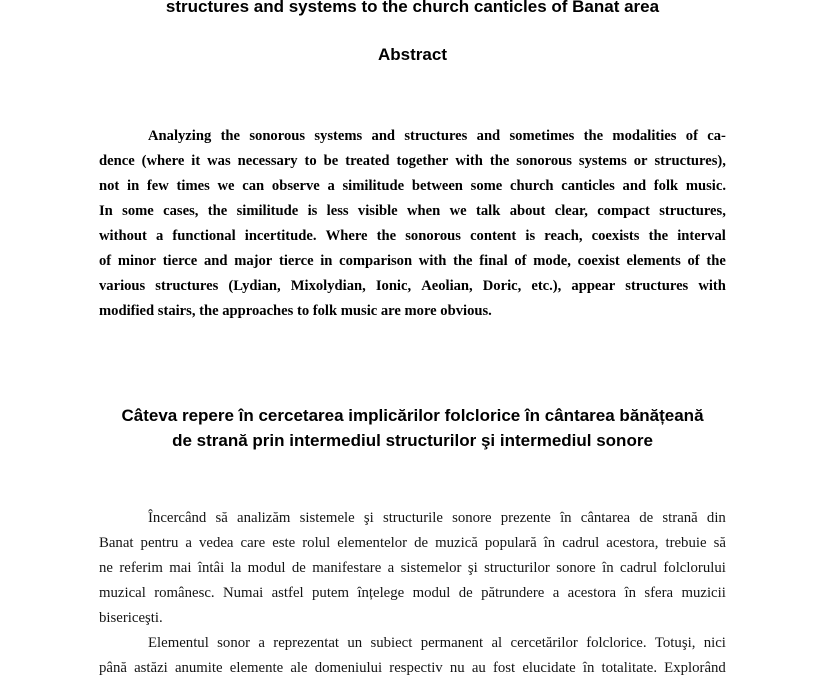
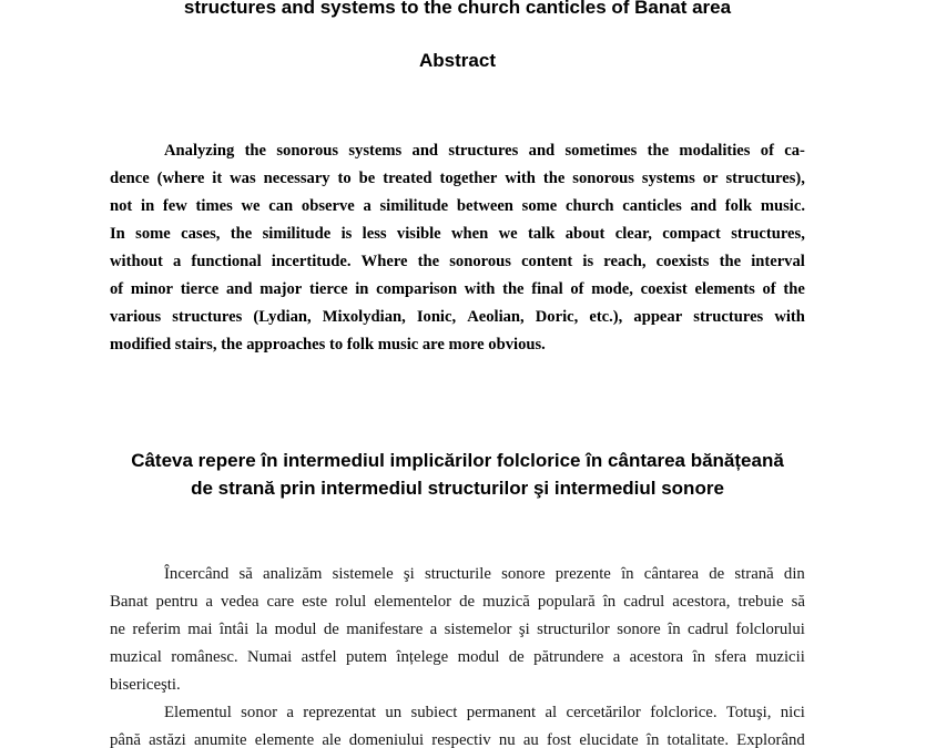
  structures and systems to the church canticles of Banat area
  Abstract
  Analyzing
  the
  sonorous
  systems
  and
  structures
  and
  sometimes
  the
  modalities
  of
  ca-
  dence
  (where
  it
  was
  necessary
  to
  be
  treated
  together
  with
  the
  sonorous
  systems
  or
  structures),
  not
  in
  few
  times
  we
  can
  observe
  a
  similitude
  between
  some
  church
  canticles
  and
  folk
  music.
  In
  some
  cases,
  the
  similitude
  is
  less
  visible
  when
  we
  talk
  about
  clear,
  compact
  structures,
  without
  a
  functional
  incertitude.
  Where
  the
  sonorous
  content
  is
  reach,
  coexists
  the
  interval
  of
  minor
  tierce
  and
  major
  tierce
  in
  comparison
  with
  the
  final
  of
  mode,
  coexist
  elements
  of
  the
  various
  structures
  (Lydian,
  Mixolydian,
  Ionic,
  Aeolian,
  Doric,
  etc.),
  appear
  structures
  with
  modified stairs, the approaches to folk music are more obvious.
- Câteva repere în cercetarea implicărilor folclorice în cântarea bănățeană
+ Câteva repere în intermediul implicărilor folclorice în cântarea bănățeană
  de strană prin intermediul structurilor şi intermediul sonore
  Încercând
  să
  analizăm
  sistemele
  şi
  structurile
  sonore
  prezente
  în
  cântarea
  de
  strană
  din
  Banat
  pentru
  a
  vedea
  care
  este
  rolul
  elementelor
  de
  muzică
  populară
  în
  cadrul
  acestora,
  trebuie
  să
  ne
  referim
  mai
  întâi
  la
  modul
  de
  manifestare
  a
  sistemelor
  şi
  structurilor
  sonore
  în
  cadrul
  folclorului
  muzical
  românesc.
  Numai
  astfel
  putem
  înțelege
  modul
  de
  pătrundere
  a
  acestora
  în
  sfera
  muzicii
  bisericeşti.
  Elementul
  sonor
  a
  reprezentat
  un
  subiect
  permanent
  al
  cercetărilor
  folclorice.
  Totuşi,
  nici
  până
  astăzi
  anumite
  elemente
  ale
  domeniului
  respectiv
  nu
  au
  fost
  elucidate
  în
  totalitate.
  Explorând
